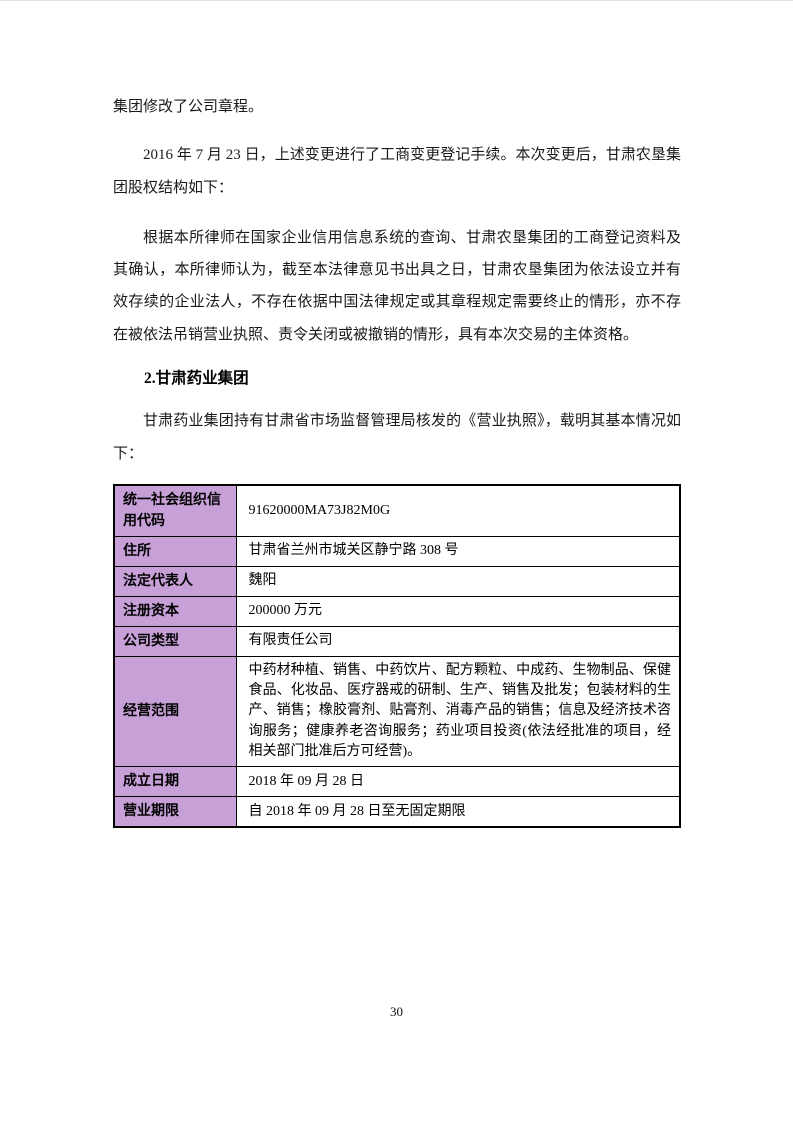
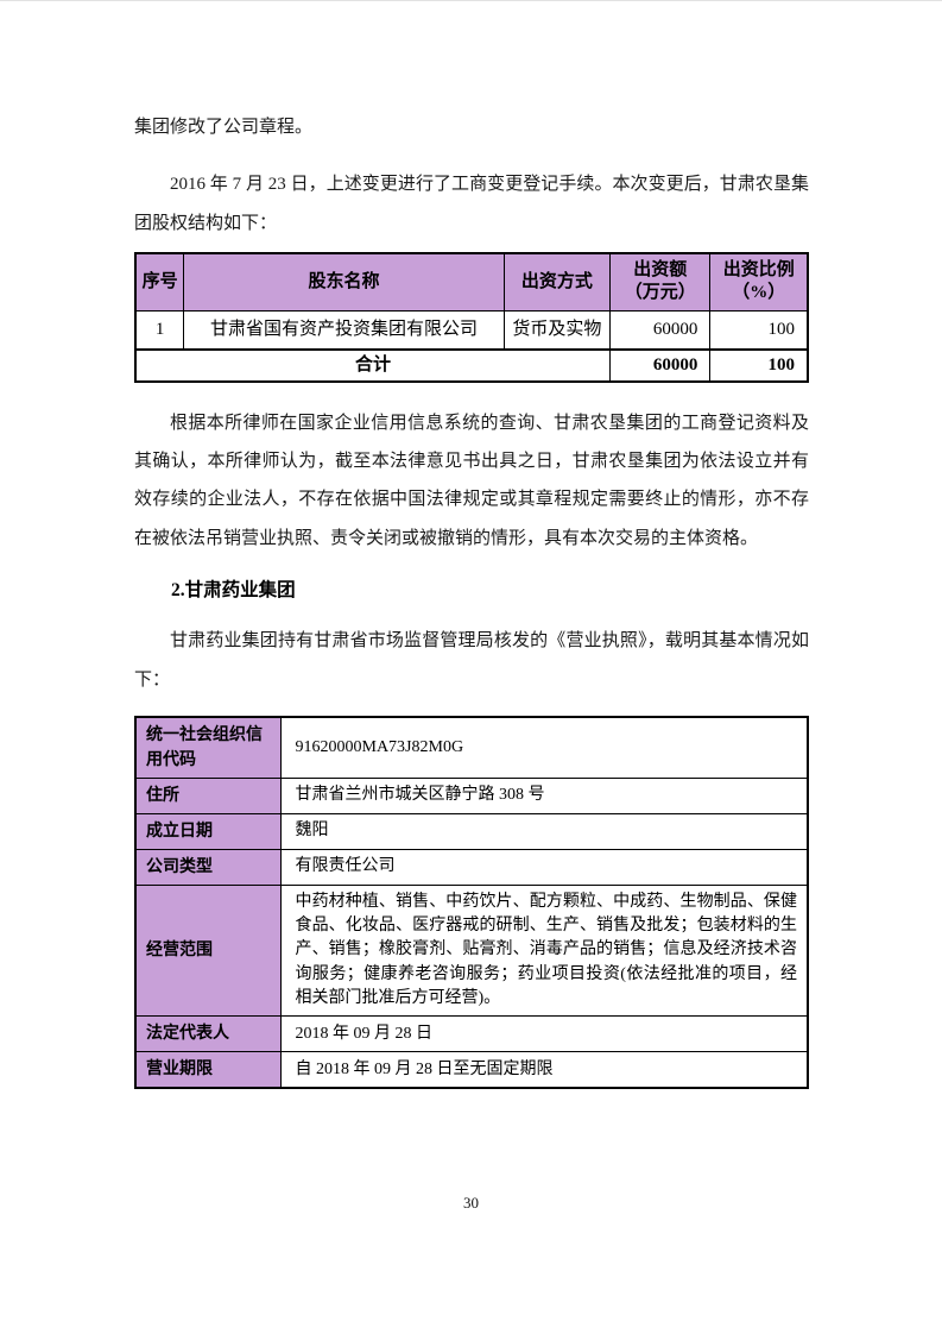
  集团修改了公司章程。
  2016 年 7 月 23 日，上述变更进行了工商变更登记手续。本次变更后，甘肃农垦集团股权结构如下：
+ 序号	股东名称	出资方式	出资额 （万元）	出资比例 （%）
+ 1	甘肃省国有资产投资集团有限公司	货币及实物	60000	100
+ 合计	60000	100
  根据本所律师在国家企业信用信息系统的查询、甘肃农垦集团的工商登记资料及其确认，本所律师认为，截至本法律意见书出具之日，甘肃农垦集团为依法设立并有效存续的企业法人，不存在依据中国法律规定或其章程规定需要终止的情形，亦不存在被依法吊销营业执照、责令关闭或被撤销的情形，具有本次交易的主体资格。
  2.甘肃药业集团
  甘肃药业集团持有甘肃省市场监督管理局核发的《营业执照》，载明其基本情况如下：
  统一社会组织信用代码	91620000MA73J82M0G
  住所	甘肃省兰州市城关区静宁路 308 号
- 法定代表人	魏阳
+ 成立日期	魏阳
- 注册资本	200000 万元
  公司类型	有限责任公司
  经营范围	中药材种植、销售、中药饮片、配方颗粒、中成药、生物制品、保健食品、化妆品、医疗器戒的研制、生产、销售及批发；包装材料的生产、销售；橡胶膏剂、贴膏剂、消毒产品的销售；信息及经济技术咨询服务；健康养老咨询服务；药业项目投资(依法经批准的项目，经相关部门批准后方可经营)。
- 成立日期	2018 年 09 月 28 日
+ 法定代表人	2018 年 09 月 28 日
  营业期限	自 2018 年 09 月 28 日至无固定期限
  30
